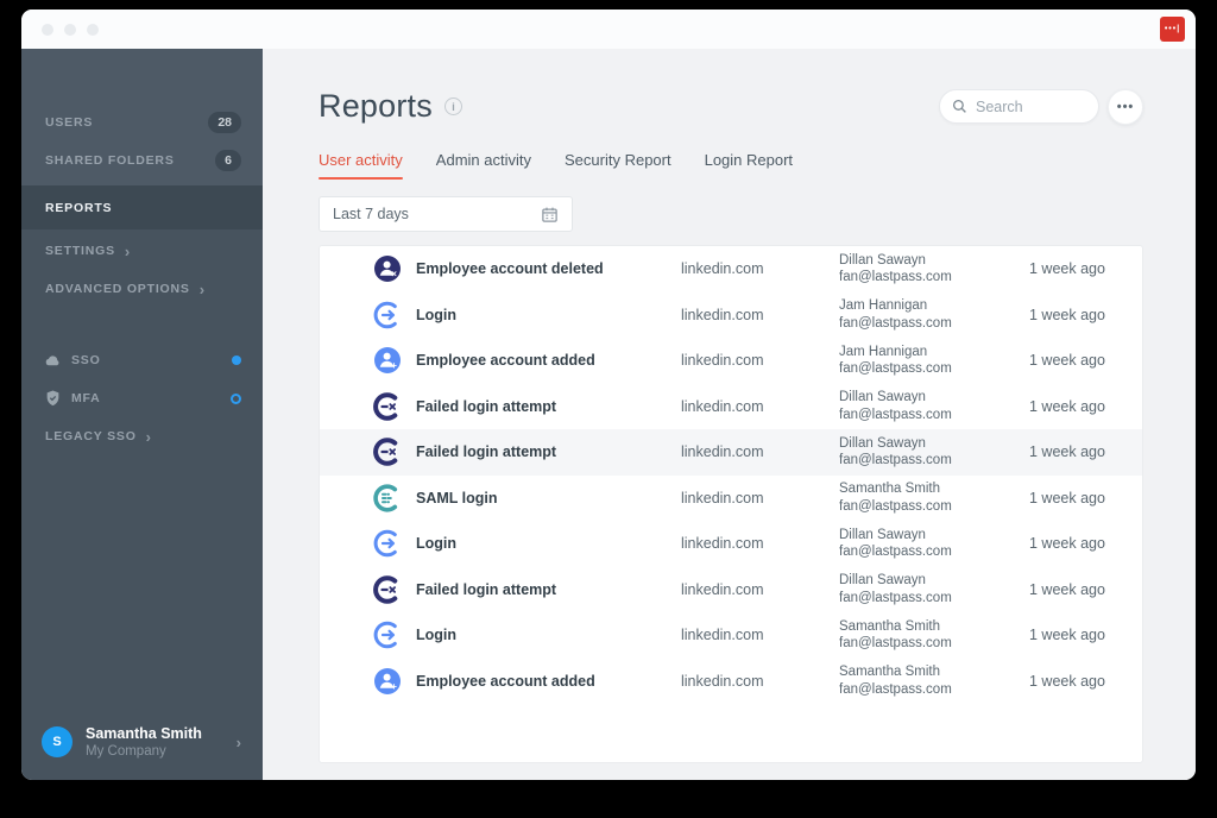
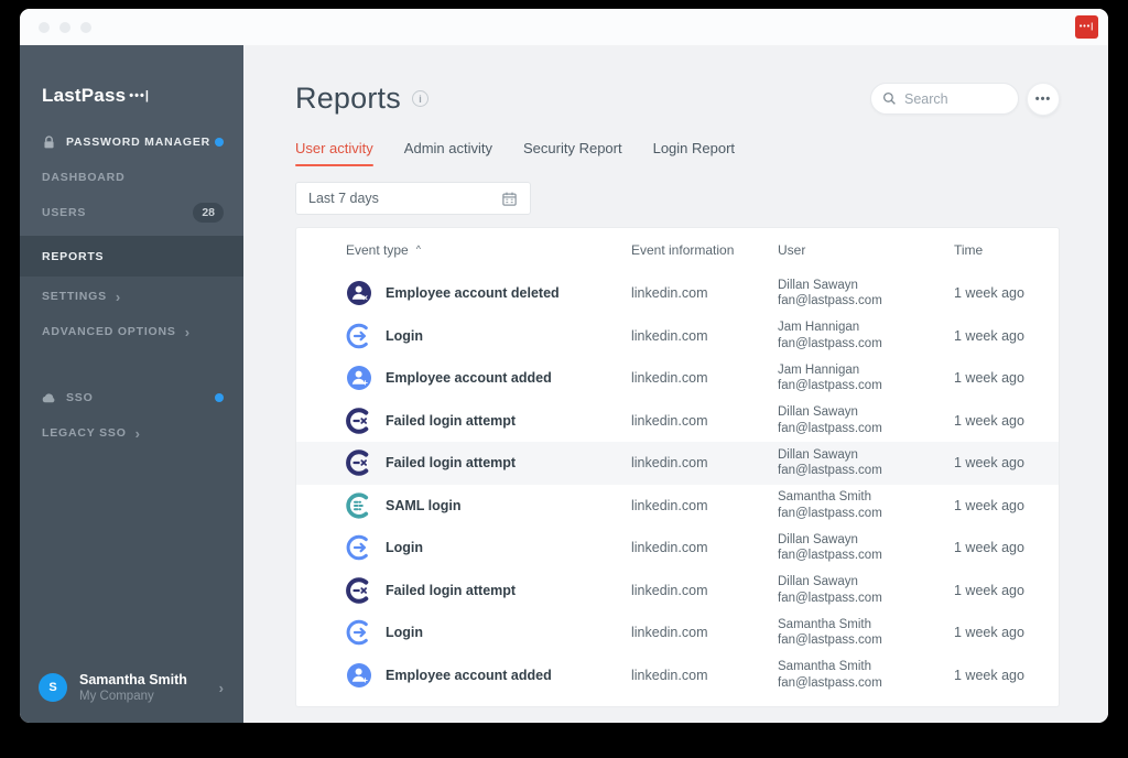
+ LastPass
+ •••|
+ PASSWORD MANAGER
+ DASHBOARD
  USERS
  28
- SHARED FOLDERS
- 6
  REPORTS
  SETTINGS
  ›
  ADVANCED OPTIONS
  ›
  SSO
- MFA
  LEGACY SSO
  ›
  S
  Samantha Smith
  My Company
  ›
  Reports
  i
  Search
  •••
  User activity
  Admin activity
  Security Report
  Login Report
  Last 7 days
+ Event type
+ ^
+ Event information
+ User
+ Time
  ×
  Employee account deleted
  linkedin.com
  Dillan Sawayn
  fan@lastpass.com
  1 week ago
  Login
  linkedin.com
  Jam Hannigan
  fan@lastpass.com
  1 week ago
  +
  Employee account added
  linkedin.com
  Jam Hannigan
  fan@lastpass.com
  1 week ago
  Failed login attempt
  linkedin.com
  Dillan Sawayn
  fan@lastpass.com
  1 week ago
  Failed login attempt
  linkedin.com
  Dillan Sawayn
  fan@lastpass.com
  1 week ago
  SAML login
  linkedin.com
  Samantha Smith
  fan@lastpass.com
  1 week ago
  Login
  linkedin.com
  Dillan Sawayn
  fan@lastpass.com
  1 week ago
  Failed login attempt
  linkedin.com
  Dillan Sawayn
  fan@lastpass.com
  1 week ago
  Login
  linkedin.com
  Samantha Smith
  fan@lastpass.com
  1 week ago
  +
  Employee account added
  linkedin.com
  Samantha Smith
  fan@lastpass.com
  1 week ago
